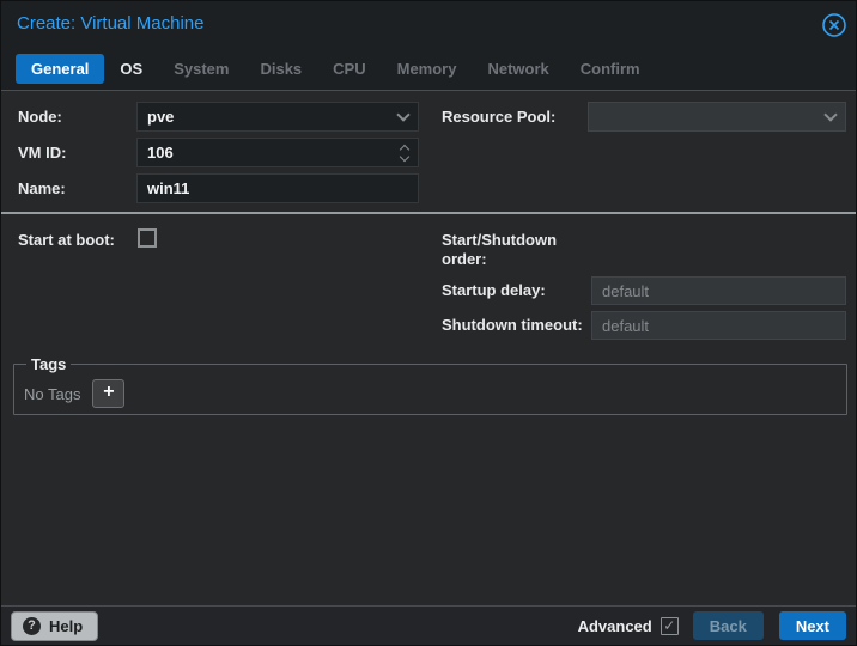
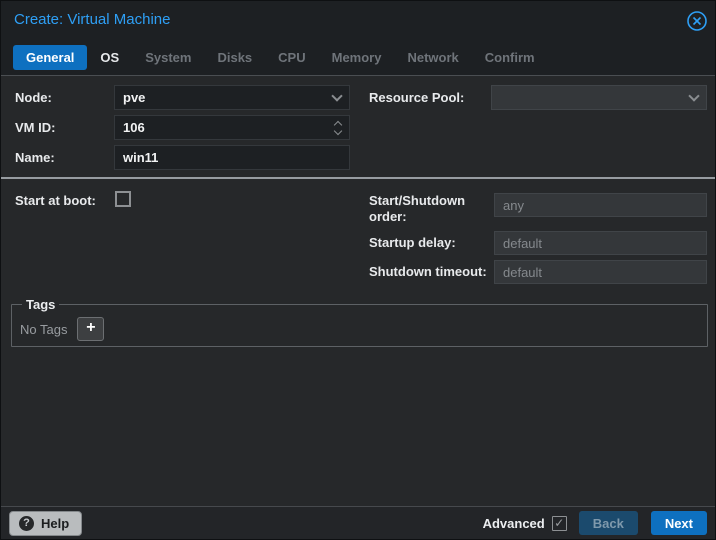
  Create: Virtual Machine
  General
  OS
  System
  Disks
  CPU
  Memory
  Network
  Confirm
  Node:
  pve
  VM ID:
  106
  Name:
  win11
  Resource Pool:
  Start at boot:
  Start/Shutdown order:
+ any
  Startup delay:
  default
  Shutdown timeout:
  default
  Tags
  No Tags
  +
  ?
  Help
  Advanced
  Back
  Next
